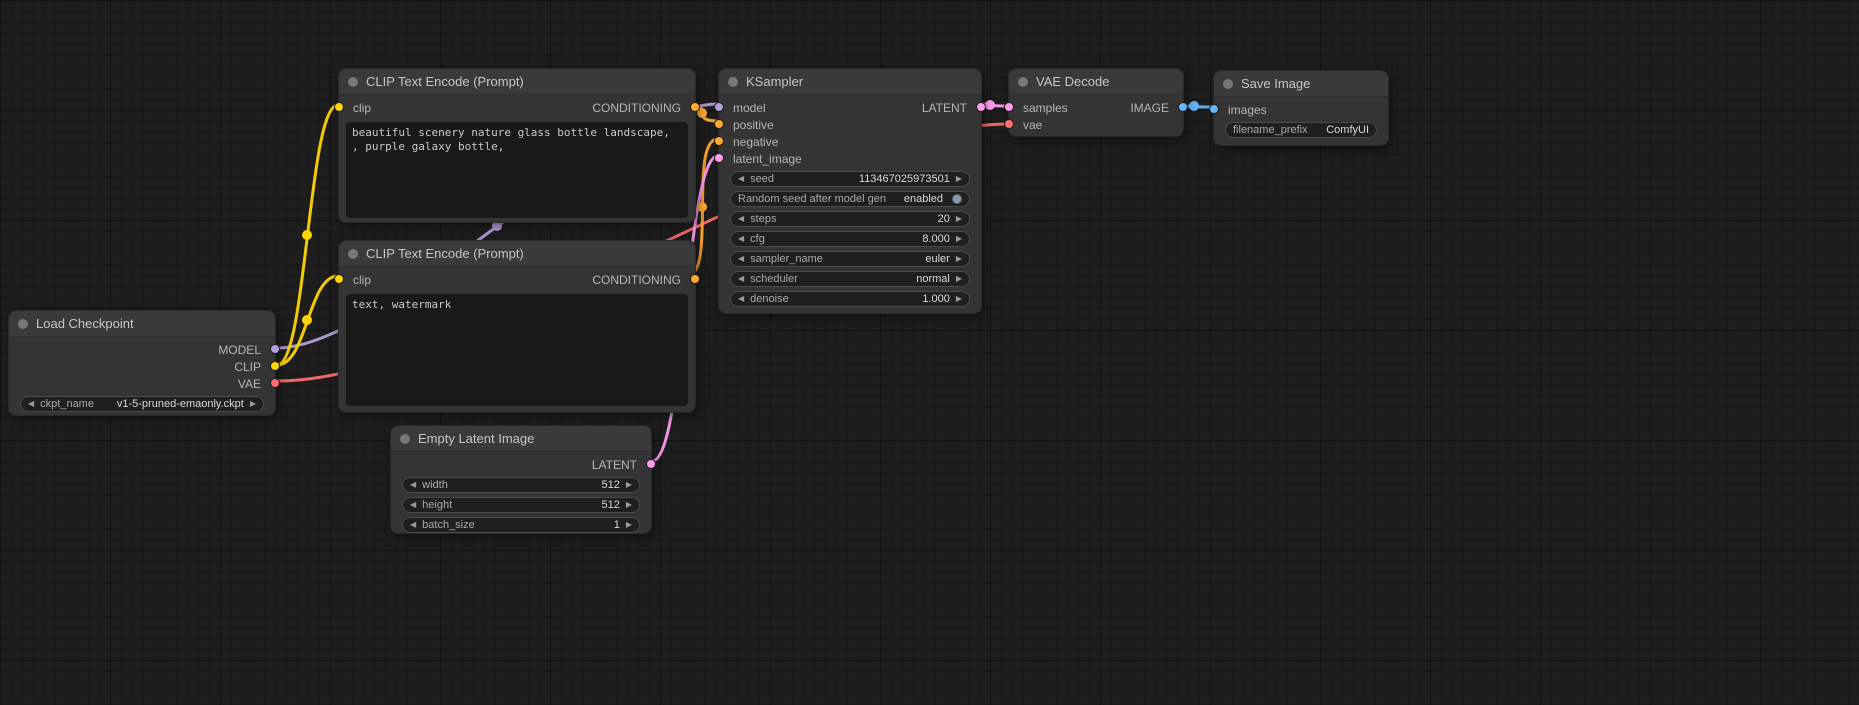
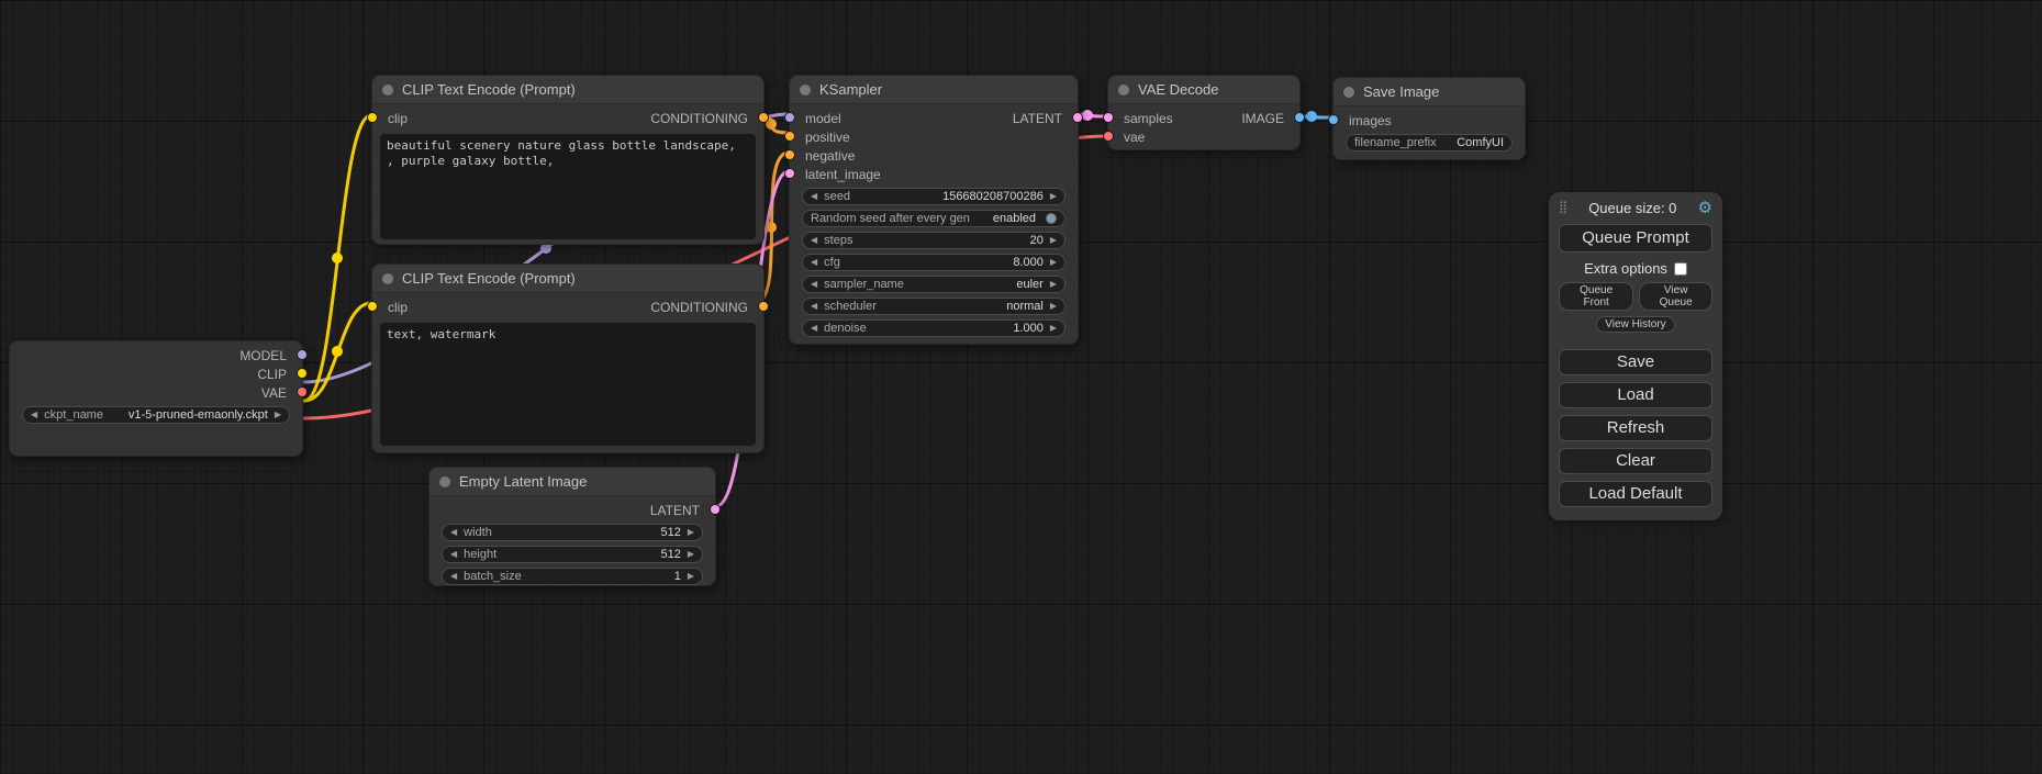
- Load Checkpoint
  MODEL
  CLIP
  VAE
  ◀
  ckpt_name
  v1-5-pruned-emaonly.ckpt
  ▶
  CLIP Text Encode (Prompt)
  clip
  CONDITIONING
  beautiful scenery nature glass bottle landscape, , purple galaxy bottle,
  CLIP Text Encode (Prompt)
  clip
  CONDITIONING
  text, watermark
  Empty Latent Image
  LATENT
  ◀
  width
  512
  ▶
  ◀
  height
  512
  ▶
  ◀
  batch_size
  1
  ▶
  KSampler
  model
  LATENT
  positive
  negative
  latent_image
  ◀
  seed
- 113467025973501
+ 156680208700286
  ▶
- Random seed after model gen
+ Random seed after every gen
  enabled
  ◀
  steps
  20
  ▶
  ◀
  cfg
  8.000
  ▶
  ◀
  sampler_name
  euler
  ▶
  ◀
  scheduler
  normal
  ▶
  ◀
  denoise
  1.000
  ▶
  VAE Decode
  samples
  IMAGE
  vae
  Save Image
  images
  filename_prefix
  ComfyUI
+ ⣿
+ Queue size: 0
+ ⚙
+ Queue Prompt
+ Extra options
+ Queue Front
+ View Queue
+ View History
+ Save
+ Load
+ Refresh
+ Clear
+ Load Default
